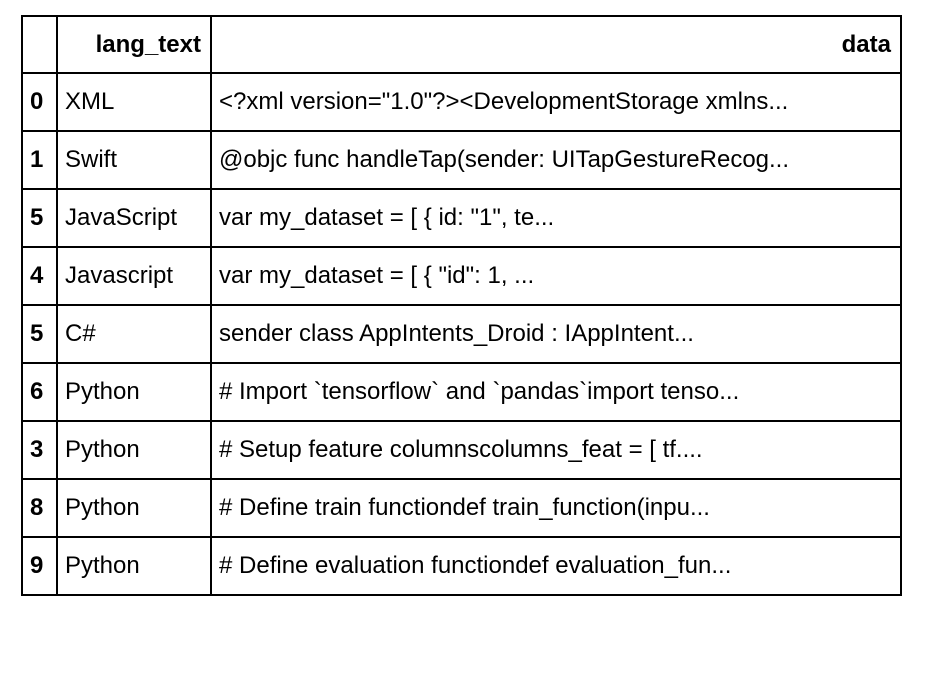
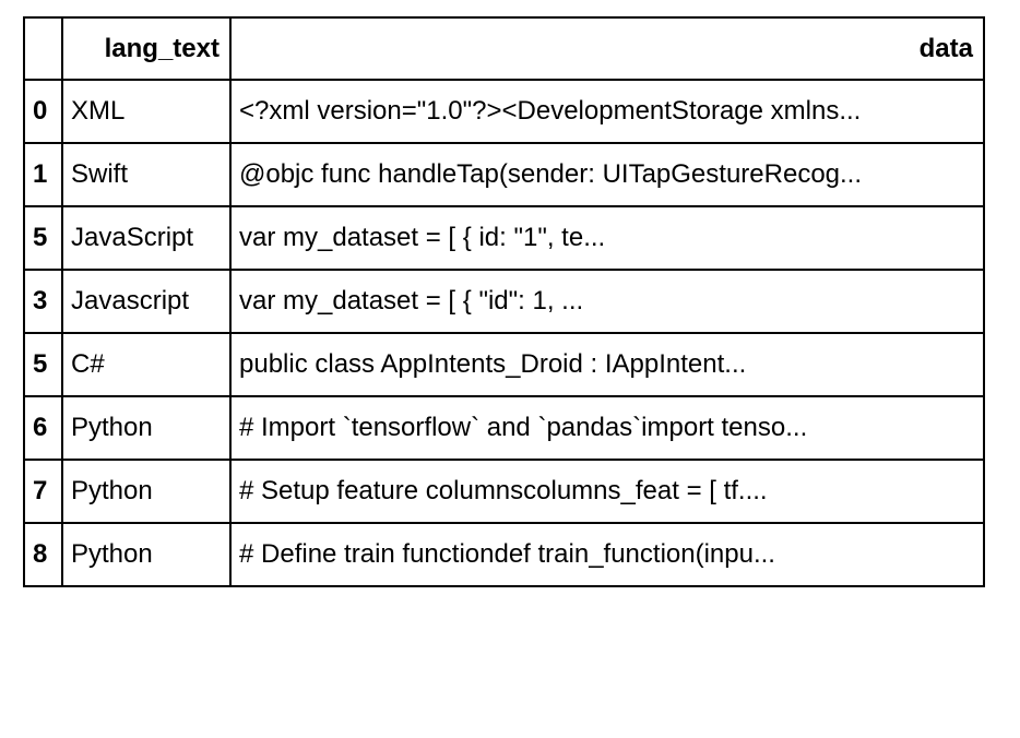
  	lang_text	data
  0	XML	<?xml version="1.0"?><DevelopmentStorage xmlns...
  1	Swift	@objc func handleTap(sender: UITapGestureRecog...
  5	JavaScript	var my_dataset = [ { id: "1", te...
- 4	Javascript	var my_dataset = [ { "id": 1, ...
+ 3	Javascript	var my_dataset = [ { "id": 1, ...
- 5	C#	sender class AppIntents_Droid : IAppIntent...
+ 5	C#	public class AppIntents_Droid : IAppIntent...
  6	Python	# Import `tensorflow` and `pandas`import tenso...
- 3	Python	# Setup feature columnscolumns_feat = [ tf....
+ 7	Python	# Setup feature columnscolumns_feat = [ tf....
  8	Python	# Define train functiondef train_function(inpu...
- 9	Python	# Define evaluation functiondef evaluation_fun...
